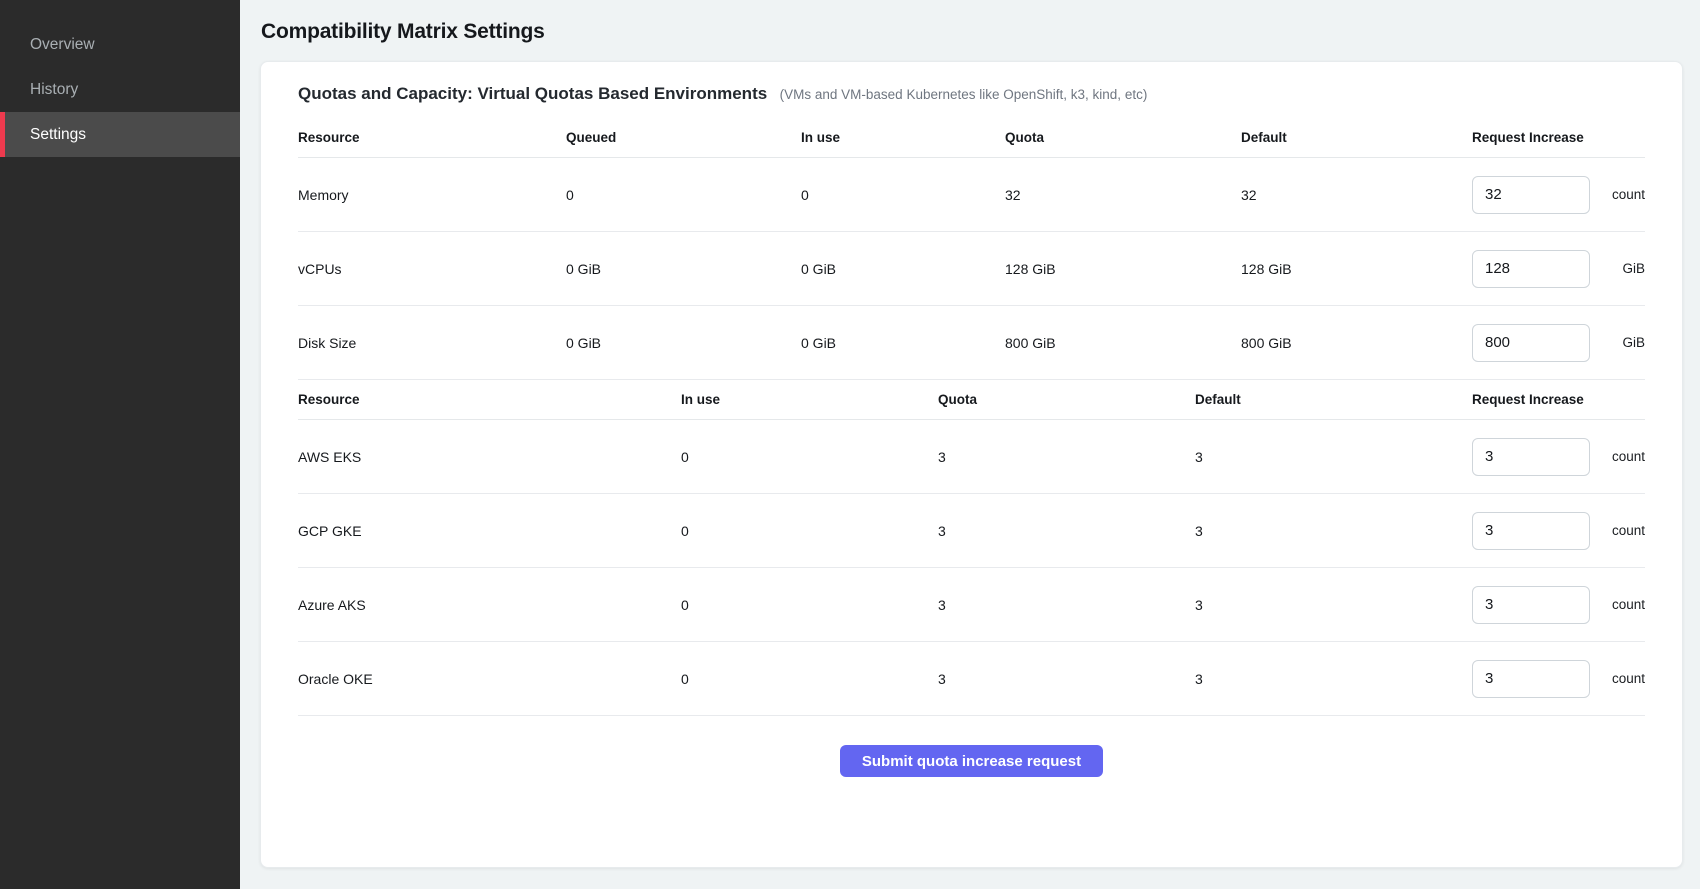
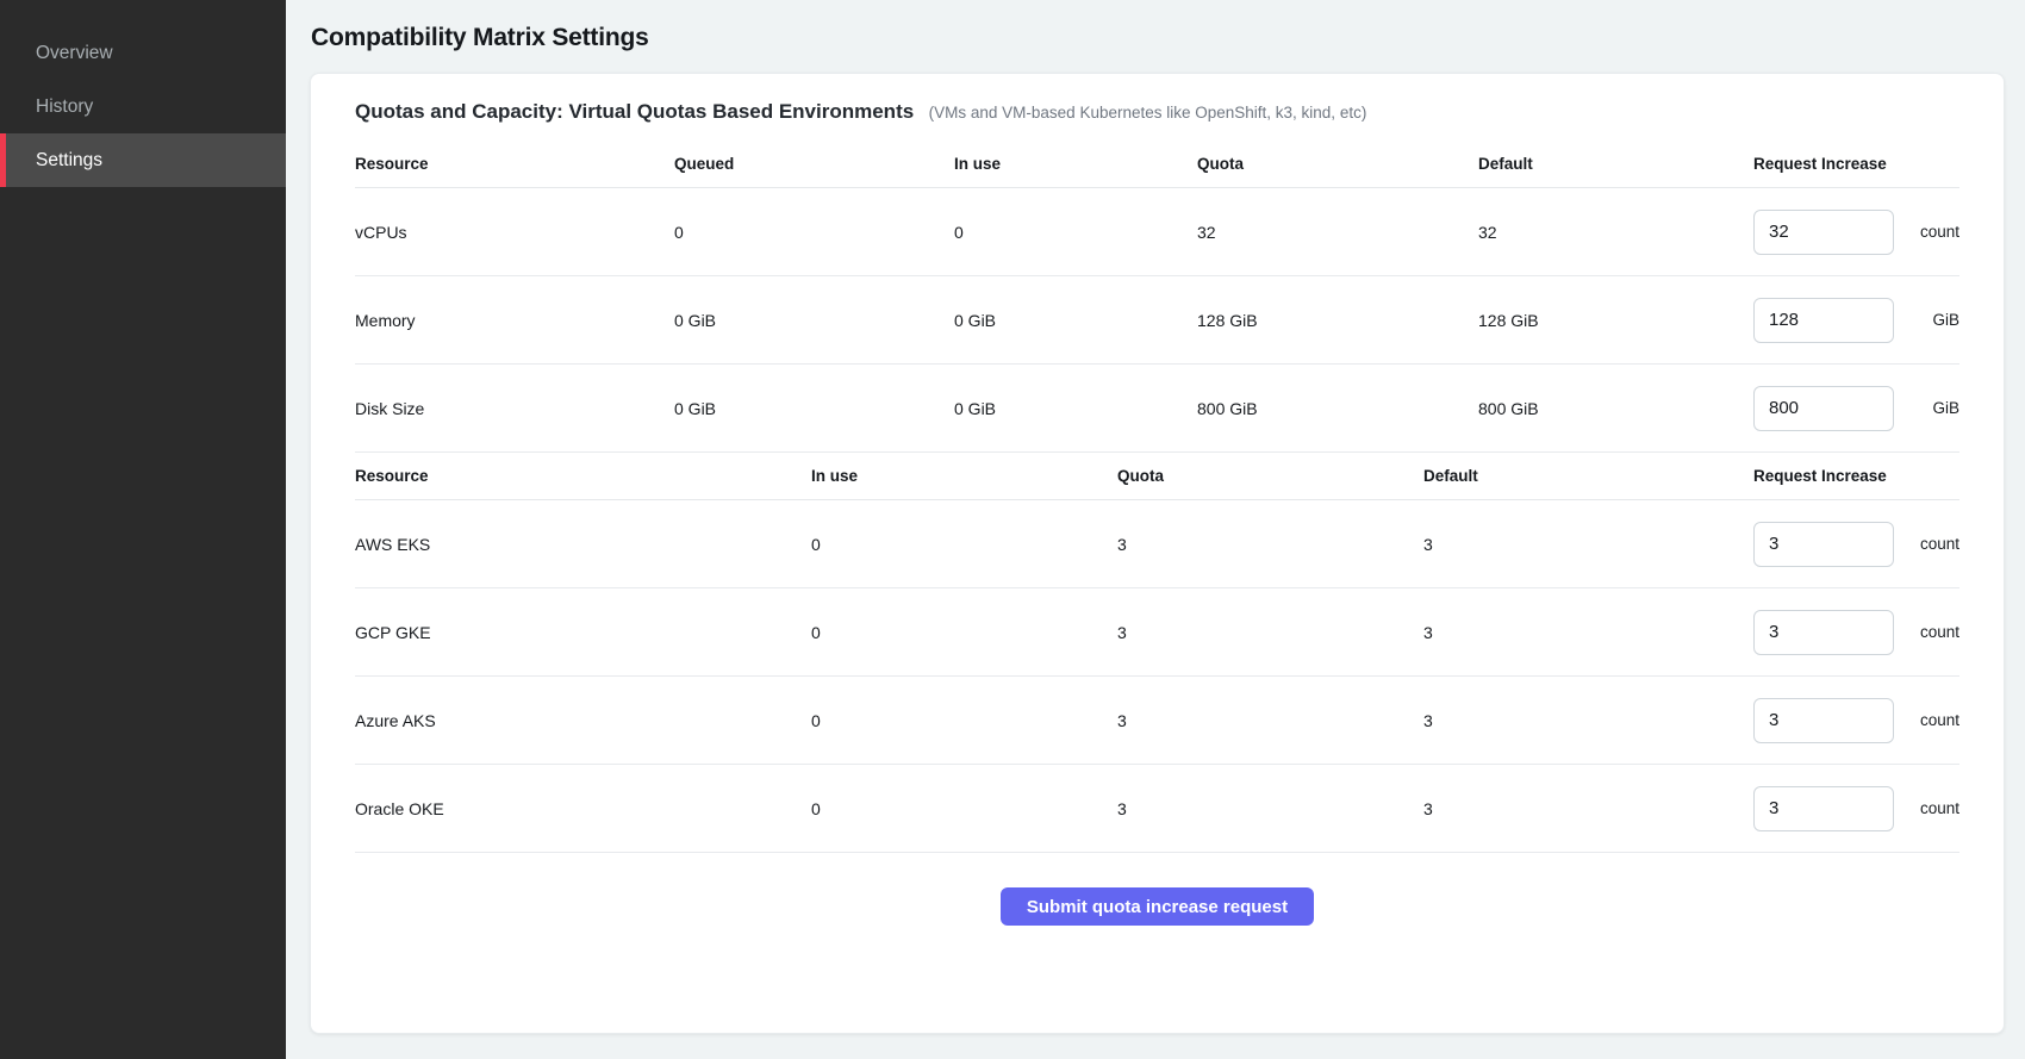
  Overview
  History
  Settings
  Compatibility Matrix Settings
  Quotas and Capacity: Virtual Quotas Based Environments (VMs and VM-based Kubernetes like OpenShift, k3, kind, etc)
  Resource
  Queued
  In use
  Quota
  Default
  Request Increase
- Memory
+ vCPUs
  0
  0
  32
  32
  32
  count
- vCPUs
+ Memory
  0 GiB
  0 GiB
  128 GiB
  128 GiB
  128
  GiB
  Disk Size
  0 GiB
  0 GiB
  800 GiB
  800 GiB
  800
  GiB
  Resource
  In use
  Quota
  Default
  Request Increase
  AWS EKS
  0
  3
  3
  3
  count
  GCP GKE
  0
  3
  3
  3
  count
  Azure AKS
  0
  3
  3
  3
  count
  Oracle OKE
  0
  3
  3
  3
  count
  Submit quota increase request
